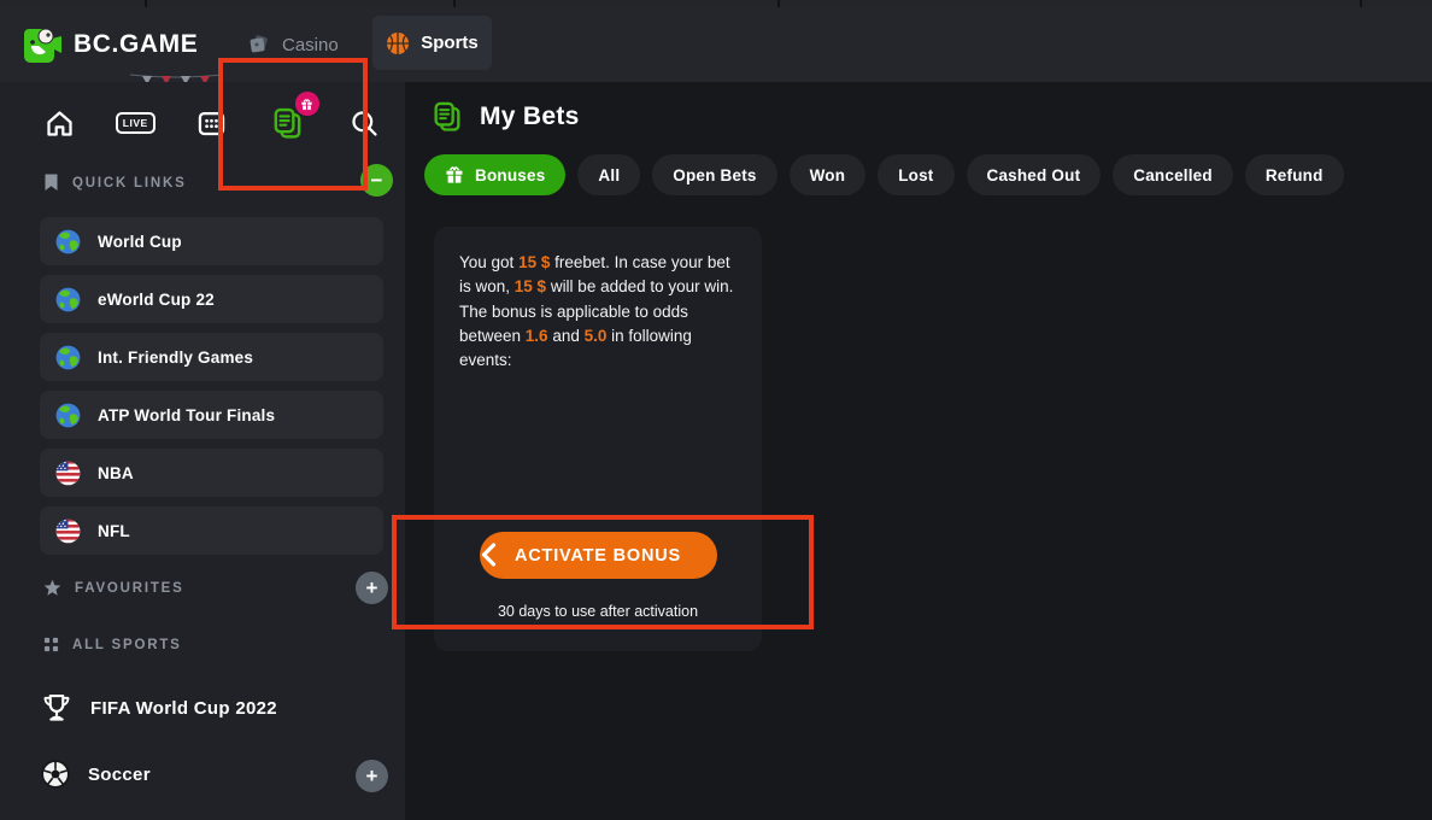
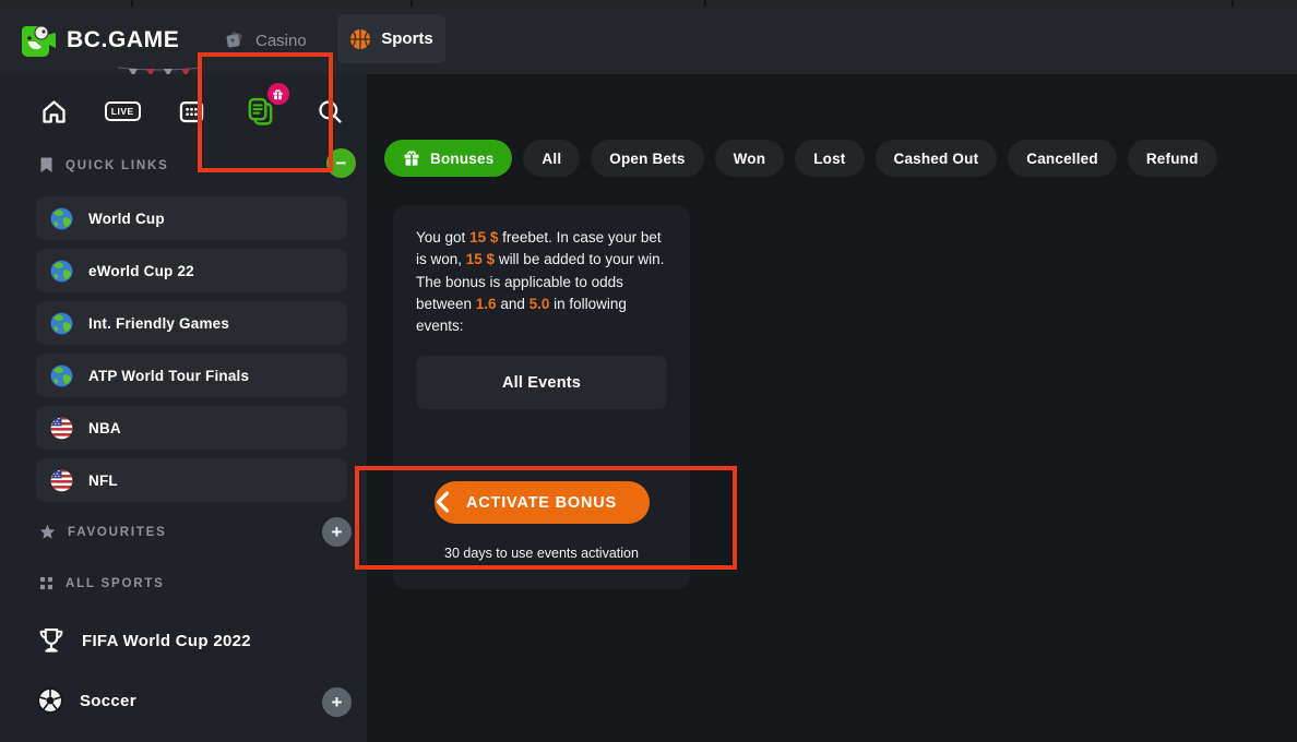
  BC.GAME
  Casino
  Sports
  LIVE
  QUICK LINKS
  −
  World Cup
  eWorld Cup 22
  Int. Friendly Games
  ATP World Tour Finals
  NBA
  NFL
  FAVOURITES
  +
  ALL SPORTS
  FIFA World Cup 2022
  Soccer
  +
- My Bets
  Bonuses
  All
  Open Bets
  Won
  Lost
  Cashed Out
  Cancelled
  Refund
  You got 15 $ freebet. In case your bet is won, 15 $ will be added to your win. The bonus is applicable to odds between 1.6 and 5.0 in following events:
+ All Events
  ACTIVATE BONUS
- 30 days to use after activation
+ 30 days to use events activation
